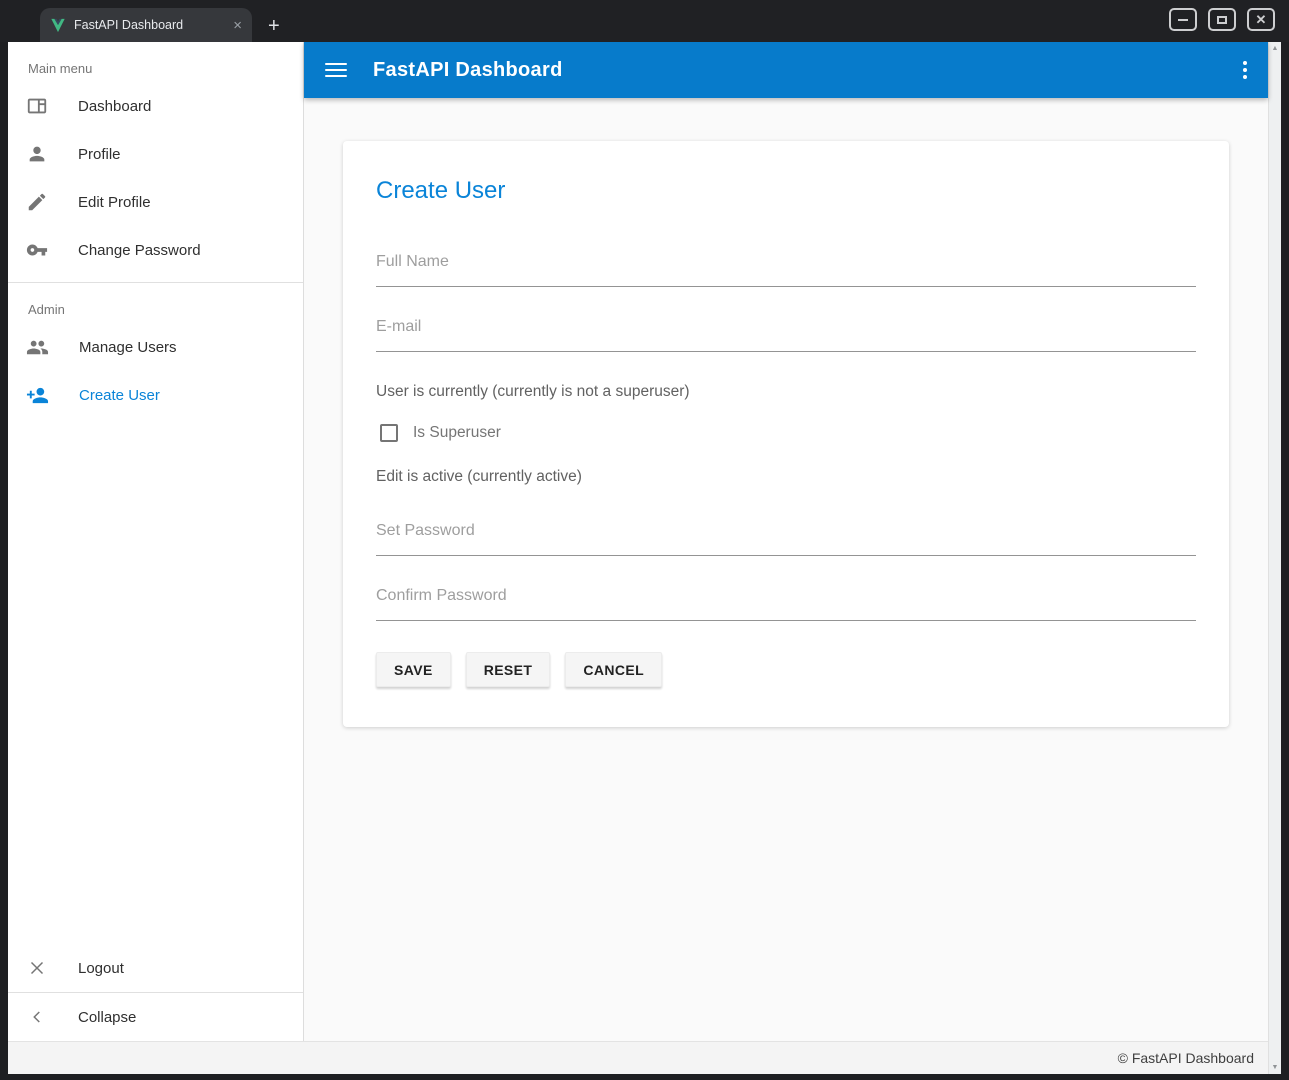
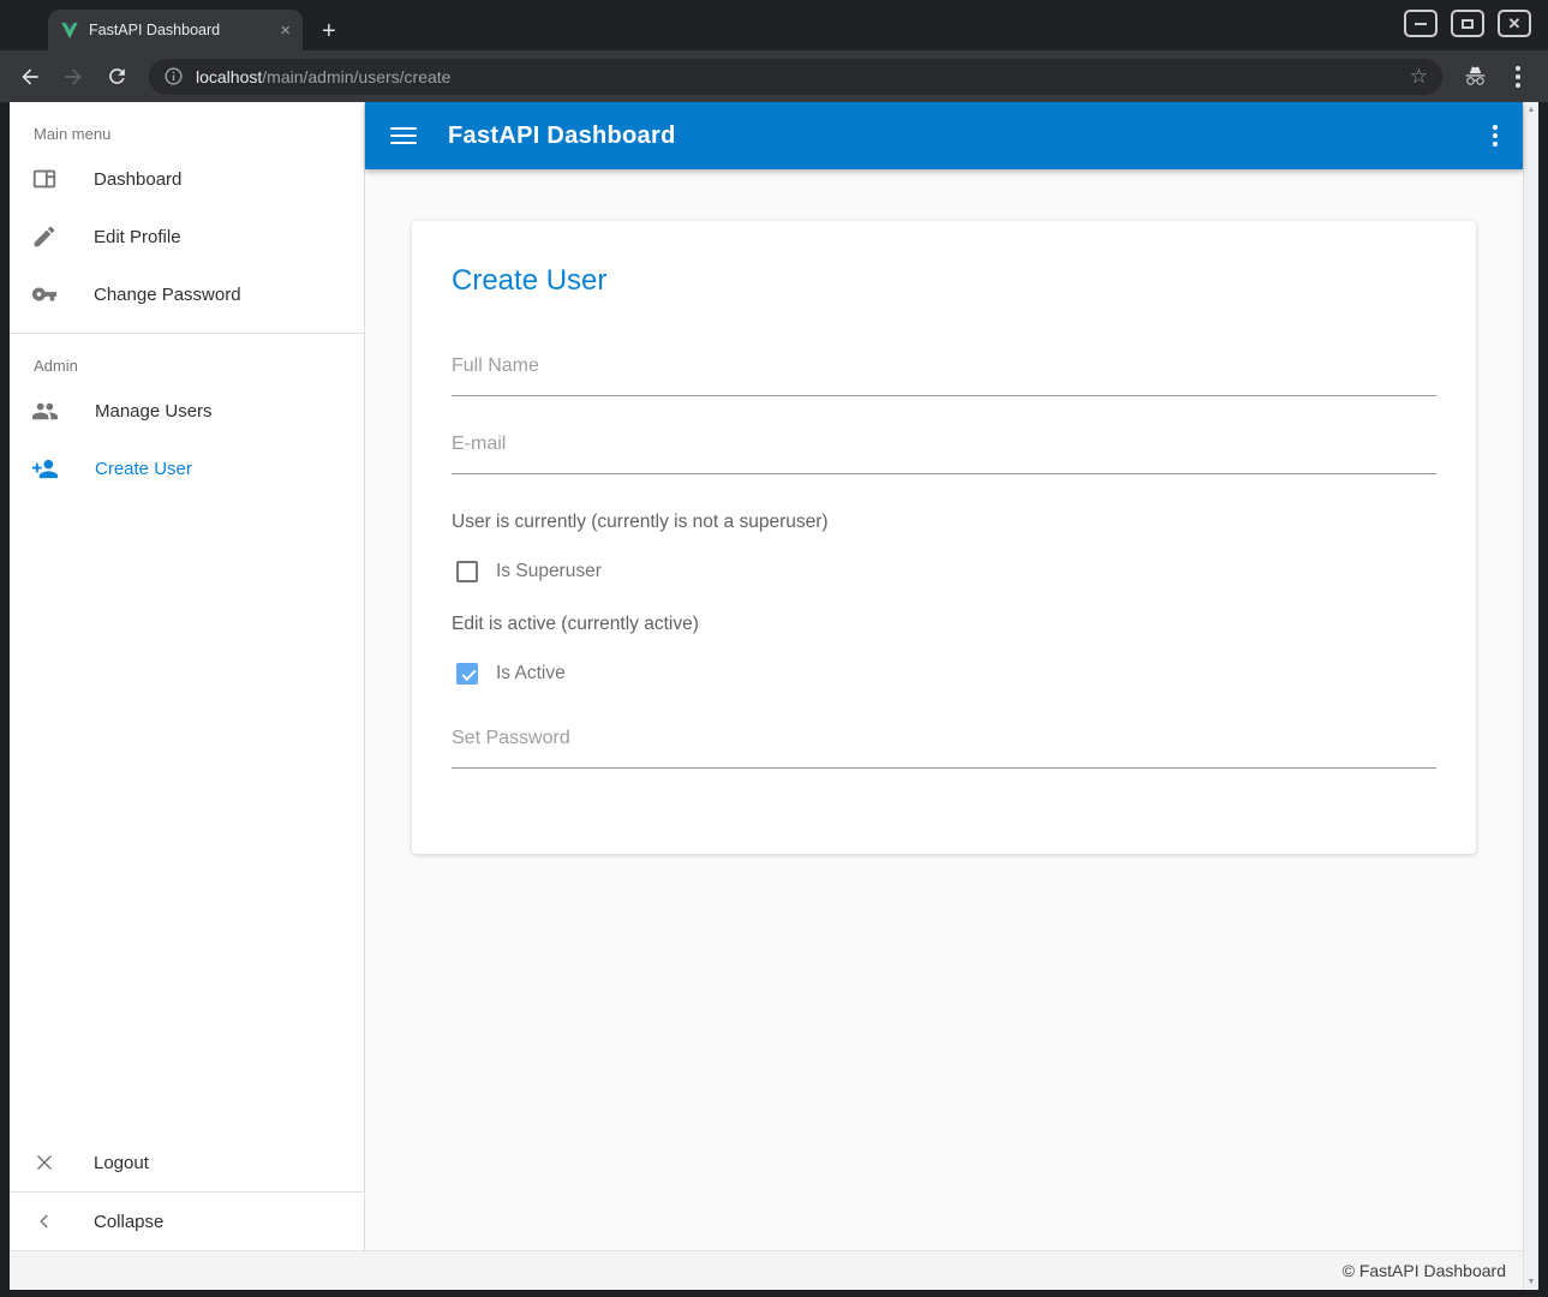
  FastAPI Dashboard
  ×
  +
  ✕
+ localhost/main/admin/users/create
+ ☆
  Main menu
  Dashboard
- Profile
  Edit Profile
  Change Password
  Admin
  Manage Users
  Create User
  Logout
  Collapse
  FastAPI Dashboard
  Create User
  Full Name
  E-mail
  User is currently (currently is not a superuser)
  Is Superuser
  Edit is active (currently active)
+ Is Active
  Set Password
- Confirm Password
- SAVE
- RESET
- CANCEL
  © FastAPI Dashboard
